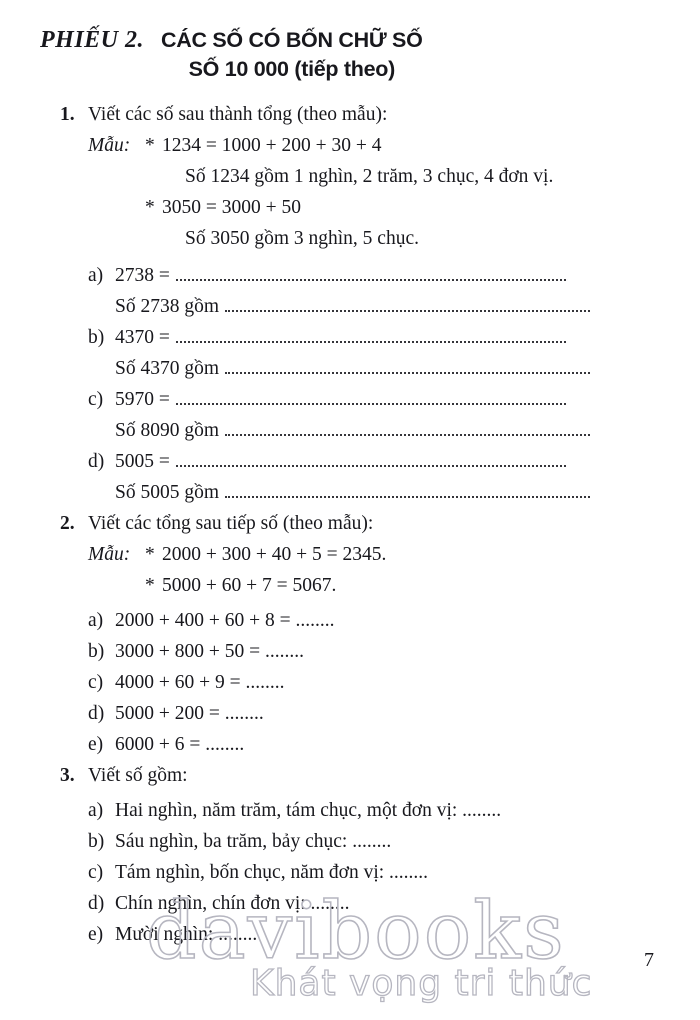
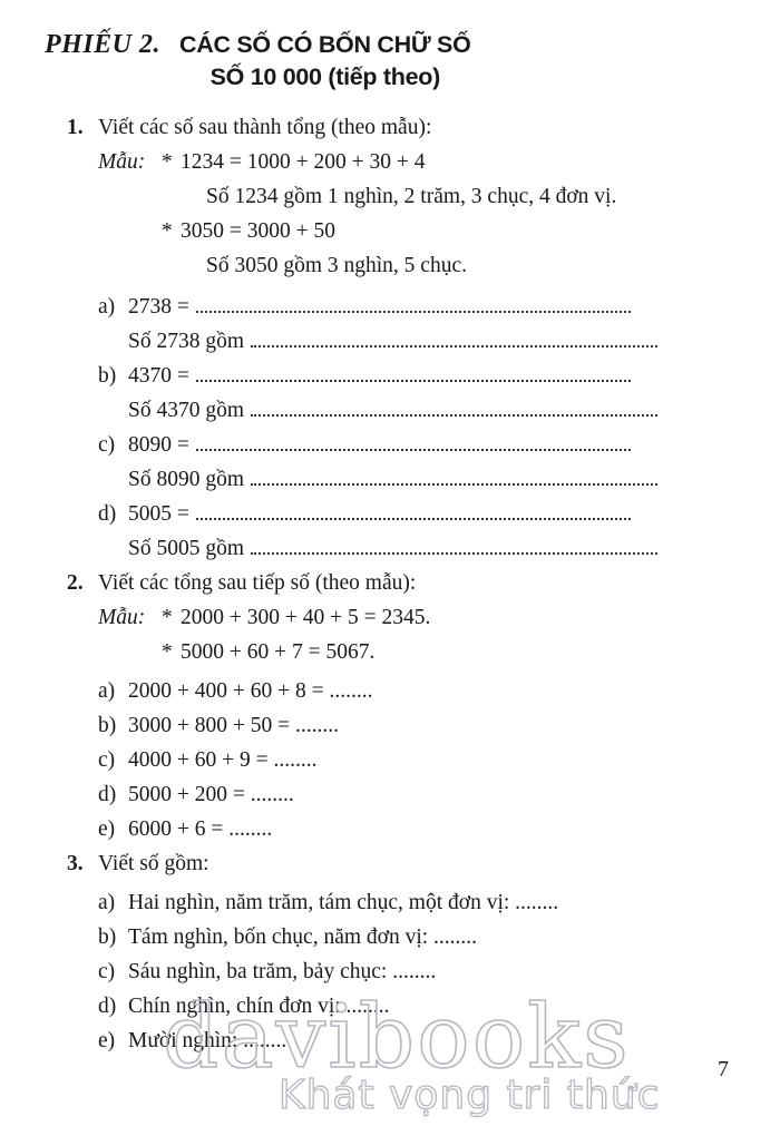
  PHIẾU 2.
  CÁC SỐ CÓ BỐN CHỮ SỐ
  SỐ 10 000 (tiếp theo)
  1.
  Viết các số sau thành tổng (theo mẫu):
  Mẫu:
  *
  1234 = 1000 + 200 + 30 + 4
  Số 1234 gồm 1 nghìn, 2 trăm, 3 chục, 4 đơn vị.
  *
  3050 = 3000 + 50
  Số 3050 gồm 3 nghìn, 5 chục.
  a)
  2738 =
  Số 2738 gồm
  b)
  4370 =
  Số 4370 gồm
  c)
- 5970 =
+ 8090 =
  Số 8090 gồm
  d)
  5005 =
  Số 5005 gồm
  2.
  Viết các tổng sau tiếp số (theo mẫu):
  Mẫu:
  *
  2000 + 300 + 40 + 5 = 2345.
  *
  5000 + 60 + 7 = 5067.
  a)
  2000 + 400 + 60 + 8 = ........
  b)
  3000 + 800 + 50 = ........
  c)
  4000 + 60 + 9 = ........
  d)
  5000 + 200 = ........
  e)
  6000 + 6 = ........
  3.
  Viết số gồm:
  a)
  Hai nghìn, năm trăm, tám chục, một đơn vị: ........
  b)
- Sáu nghìn, ba trăm, bảy chục: ........
+ Tám nghìn, bốn chục, năm đơn vị: ........
  c)
- Tám nghìn, bốn chục, năm đơn vị: ........
+ Sáu nghìn, ba trăm, bảy chục: ........
  d)
  Chín nghìn, chín đơn vị: ........
  e)
  Mười nghìn: ........
  davibooks
  Khát vọng tri thức
  7
